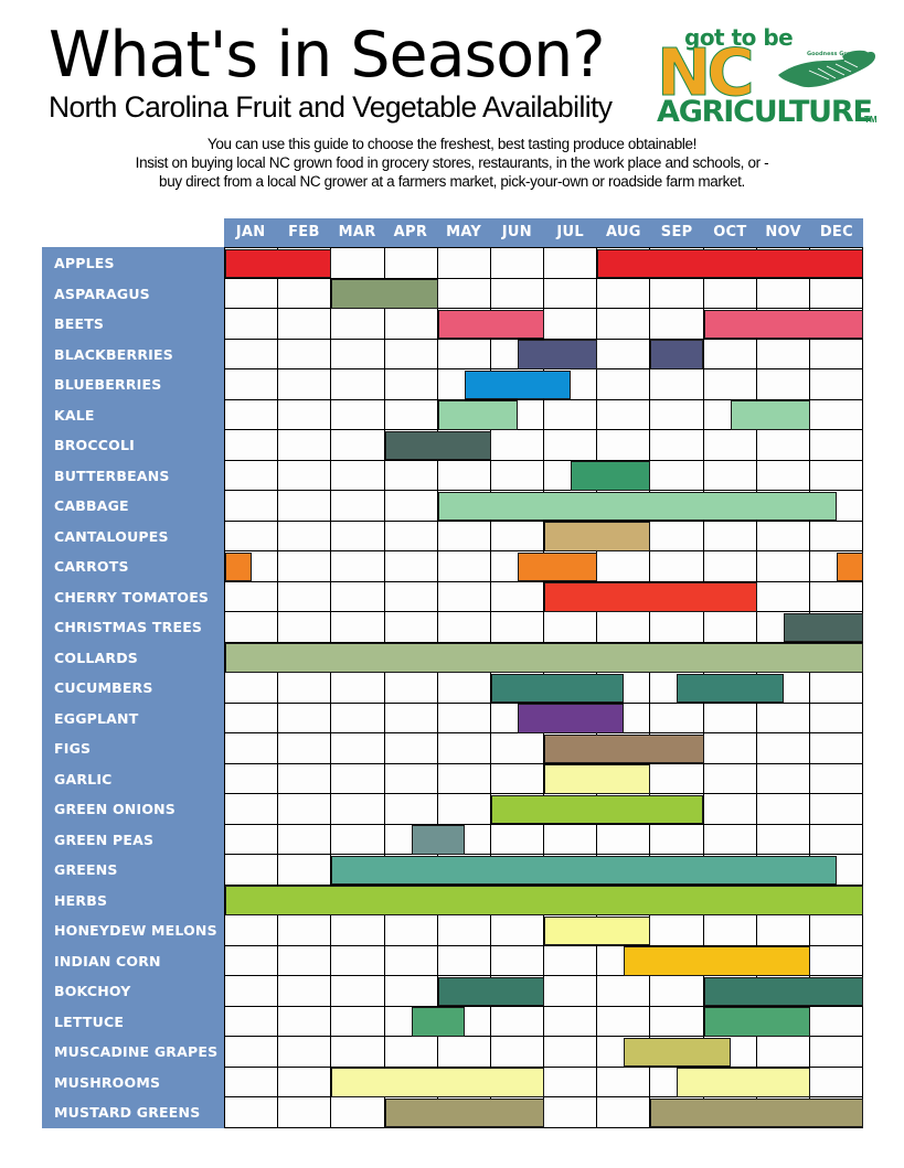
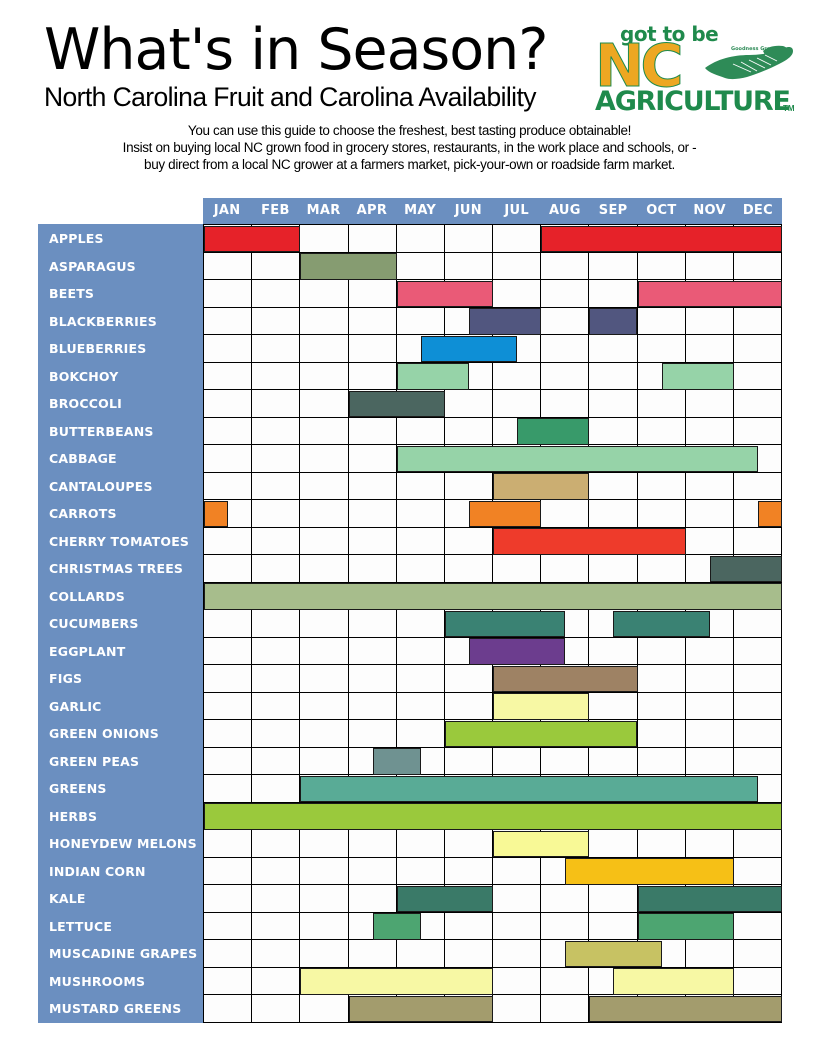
  What's in Season?
- North Carolina Fruit and Vegetable Availability
+ North Carolina Fruit and Carolina Availability
  got to be
  NC
  AGRICULTURE
  TM
  You can use this guide to choose the freshest, best tasting produce obtainable!
  Insist on buying local NC grown food in grocery stores, restaurants, in the work place and schools, or -
  buy direct from a local NC grower at a farmers market, pick-your-own or roadside farm market.
  JAN
  FEB
  MAR
  APR
  MAY
  JUN
  JUL
  AUG
  SEP
  OCT
  NOV
  DEC
  APPLES
  ASPARAGUS
  BEETS
  BLACKBERRIES
  BLUEBERRIES
- KALE
+ BOKCHOY
  BROCCOLI
  BUTTERBEANS
  CABBAGE
  CANTALOUPES
  CARROTS
  CHERRY TOMATOES
  CHRISTMAS TREES
  COLLARDS
  CUCUMBERS
  EGGPLANT
  FIGS
  GARLIC
  GREEN ONIONS
  GREEN PEAS
  GREENS
  HERBS
  HONEYDEW MELONS
  INDIAN CORN
- BOKCHOY
+ KALE
  LETTUCE
  MUSCADINE GRAPES
  MUSHROOMS
  MUSTARD GREENS
